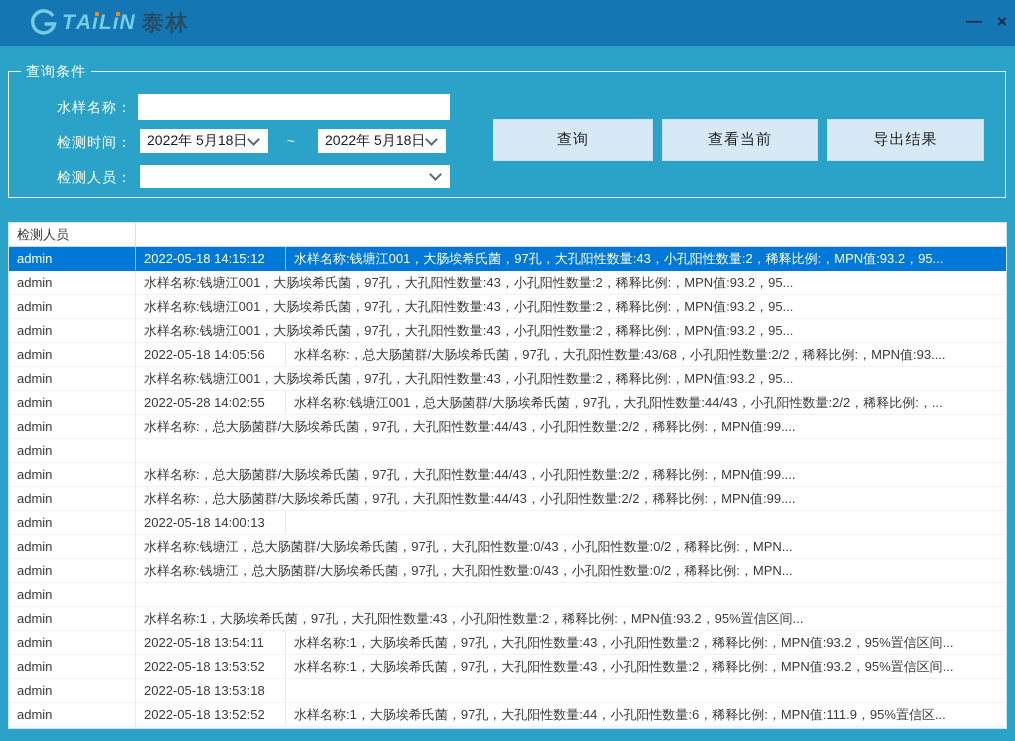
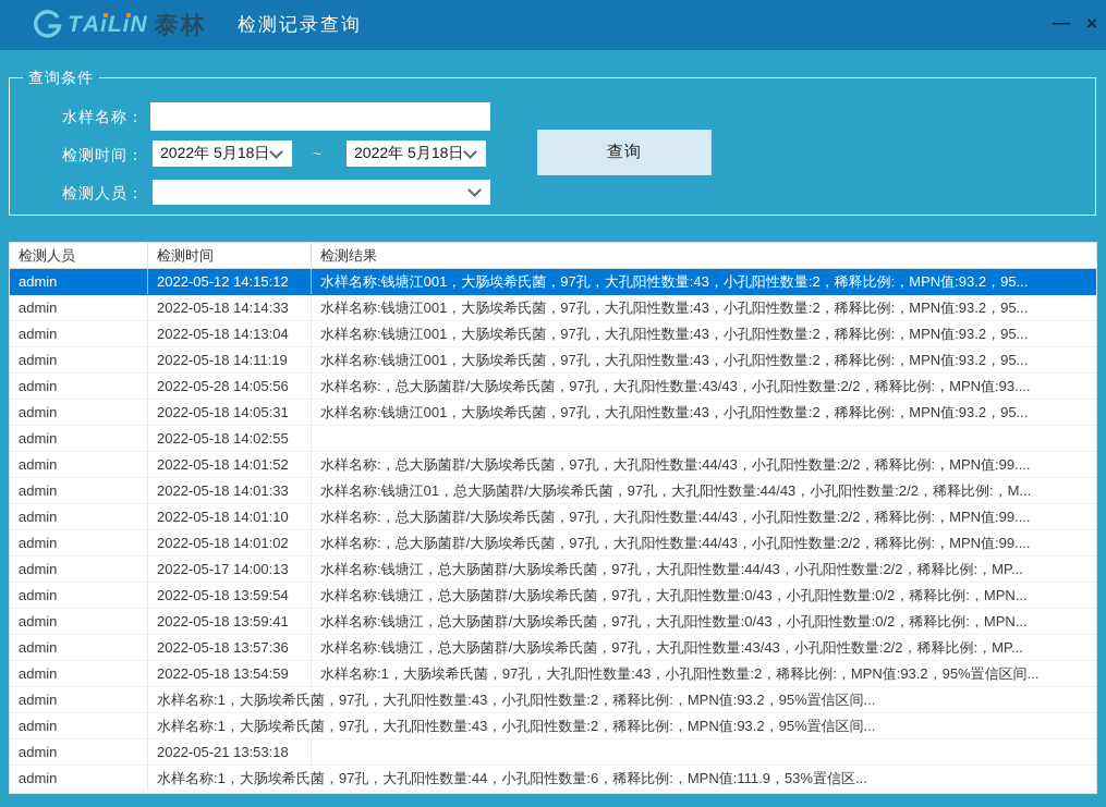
  T
  A
  ı
  L
  ı
  N
  泰林
+ 检测记录查询
  —
  ×
  查询条件
  水样名称：
  检测时间：
  2022年 5月18日
  ~
  2022年 5月18日
  检测人员：
  查询
- 查看当前
- 导出结果
  检测人员
+ 检测时间
+ 检测结果
  admin
- 2022-05-18 14:15:12
+ 2022-05-12 14:15:12
  水样名称:钱塘江001，大肠埃希氏菌，97孔，大孔阳性数量:43，小孔阳性数量:2，稀释比例:，MPN值:93.2，95...
  admin
+ 2022-05-18 14:14:33
  水样名称:钱塘江001，大肠埃希氏菌，97孔，大孔阳性数量:43，小孔阳性数量:2，稀释比例:，MPN值:93.2，95...
  admin
+ 2022-05-18 14:13:04
  水样名称:钱塘江001，大肠埃希氏菌，97孔，大孔阳性数量:43，小孔阳性数量:2，稀释比例:，MPN值:93.2，95...
  admin
+ 2022-05-18 14:11:19
  水样名称:钱塘江001，大肠埃希氏菌，97孔，大孔阳性数量:43，小孔阳性数量:2，稀释比例:，MPN值:93.2，95...
  admin
- 2022-05-18 14:05:56
+ 2022-05-28 14:05:56
- 水样名称:，总大肠菌群/大肠埃希氏菌，97孔，大孔阳性数量:43/68，小孔阳性数量:2/2，稀释比例:，MPN值:93....
+ 水样名称:，总大肠菌群/大肠埃希氏菌，97孔，大孔阳性数量:43/43，小孔阳性数量:2/2，稀释比例:，MPN值:93....
  admin
+ 2022-05-18 14:05:31
  水样名称:钱塘江001，大肠埃希氏菌，97孔，大孔阳性数量:43，小孔阳性数量:2，稀释比例:，MPN值:93.2，95...
  admin
- 2022-05-28 14:02:55
+ 2022-05-18 14:02:55
- 水样名称:钱塘江001，总大肠菌群/大肠埃希氏菌，97孔，大孔阳性数量:44/43，小孔阳性数量:2/2，稀释比例:，...
  admin
+ 2022-05-18 14:01:52
  水样名称:，总大肠菌群/大肠埃希氏菌，97孔，大孔阳性数量:44/43，小孔阳性数量:2/2，稀释比例:，MPN值:99....
  admin
+ 2022-05-18 14:01:33
+ 水样名称:钱塘江01，总大肠菌群/大肠埃希氏菌，97孔，大孔阳性数量:44/43，小孔阳性数量:2/2，稀释比例:，M...
  admin
+ 2022-05-18 14:01:10
  水样名称:，总大肠菌群/大肠埃希氏菌，97孔，大孔阳性数量:44/43，小孔阳性数量:2/2，稀释比例:，MPN值:99....
  admin
+ 2022-05-18 14:01:02
  水样名称:，总大肠菌群/大肠埃希氏菌，97孔，大孔阳性数量:44/43，小孔阳性数量:2/2，稀释比例:，MPN值:99....
  admin
- 2022-05-18 14:00:13
+ 2022-05-17 14:00:13
+ 水样名称:钱塘江，总大肠菌群/大肠埃希氏菌，97孔，大孔阳性数量:44/43，小孔阳性数量:2/2，稀释比例:，MP...
  admin
+ 2022-05-18 13:59:54
  水样名称:钱塘江，总大肠菌群/大肠埃希氏菌，97孔，大孔阳性数量:0/43，小孔阳性数量:0/2，稀释比例:，MPN...
  admin
+ 2022-05-18 13:59:41
  水样名称:钱塘江，总大肠菌群/大肠埃希氏菌，97孔，大孔阳性数量:0/43，小孔阳性数量:0/2，稀释比例:，MPN...
  admin
+ 2022-05-18 13:57:36
+ 水样名称:钱塘江，总大肠菌群/大肠埃希氏菌，97孔，大孔阳性数量:43/43，小孔阳性数量:2/2，稀释比例:，MP...
  admin
+ 2022-05-18 13:54:59
  水样名称:1，大肠埃希氏菌，97孔，大孔阳性数量:43，小孔阳性数量:2，稀释比例:，MPN值:93.2，95%置信区间...
  admin
- 2022-05-18 13:54:11
  水样名称:1，大肠埃希氏菌，97孔，大孔阳性数量:43，小孔阳性数量:2，稀释比例:，MPN值:93.2，95%置信区间...
  admin
- 2022-05-18 13:53:52
  水样名称:1，大肠埃希氏菌，97孔，大孔阳性数量:43，小孔阳性数量:2，稀释比例:，MPN值:93.2，95%置信区间...
  admin
- 2022-05-18 13:53:18
+ 2022-05-21 13:53:18
  admin
- 2022-05-18 13:52:52
- 水样名称:1，大肠埃希氏菌，97孔，大孔阳性数量:44，小孔阳性数量:6，稀释比例:，MPN值:111.9，95%置信区...
+ 水样名称:1，大肠埃希氏菌，97孔，大孔阳性数量:44，小孔阳性数量:6，稀释比例:，MPN值:111.9，53%置信区...
